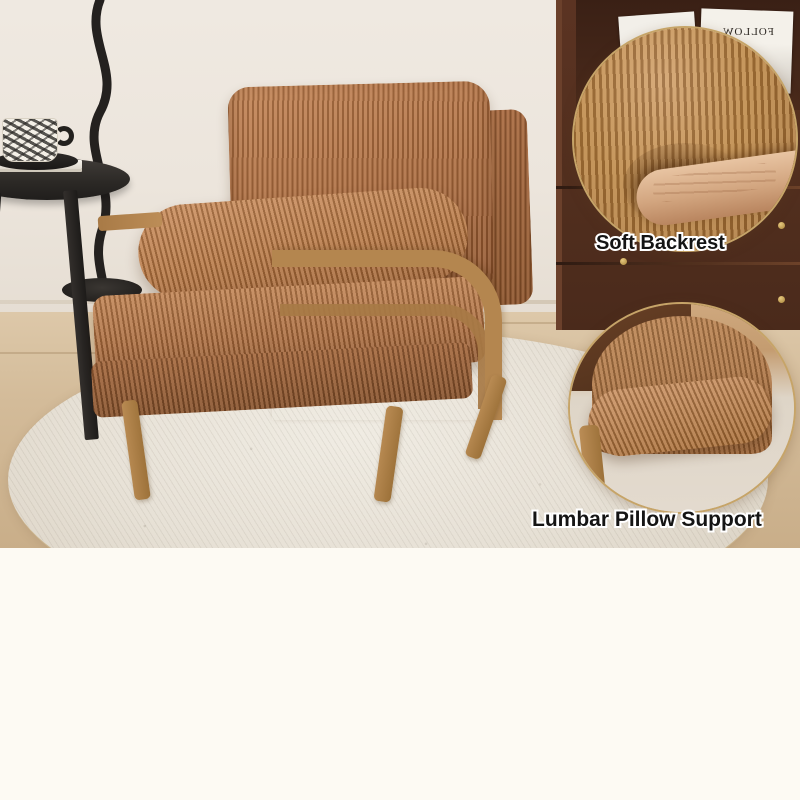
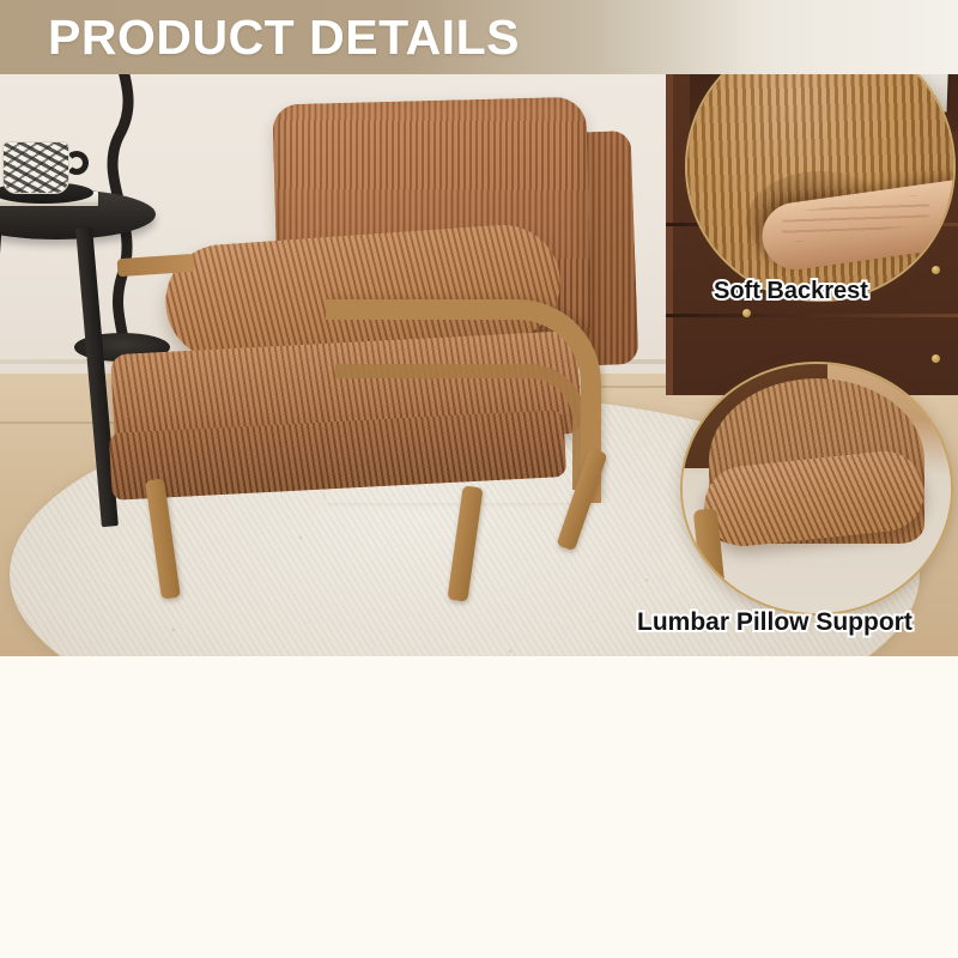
+ PRODUCT DETAILS
  Soft Backrest
  Lumbar Pillow Support
